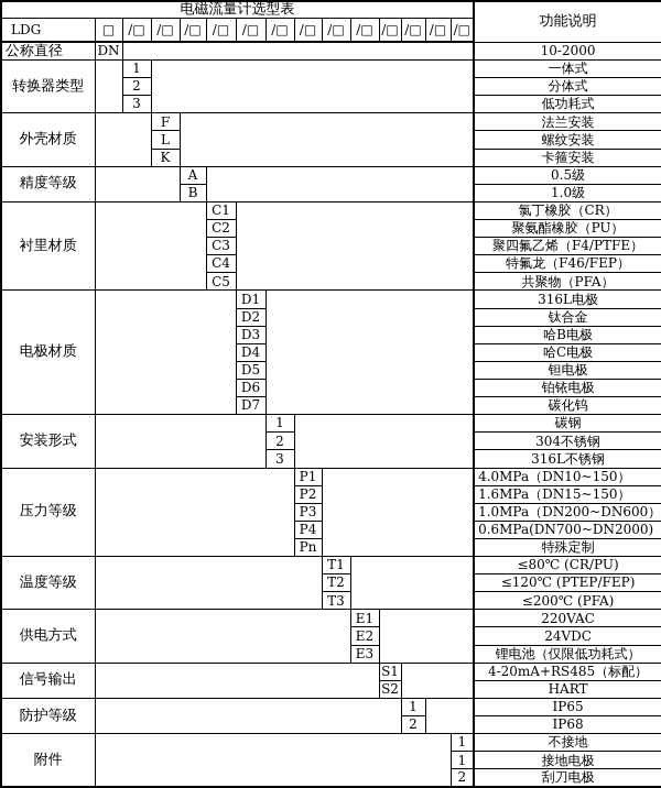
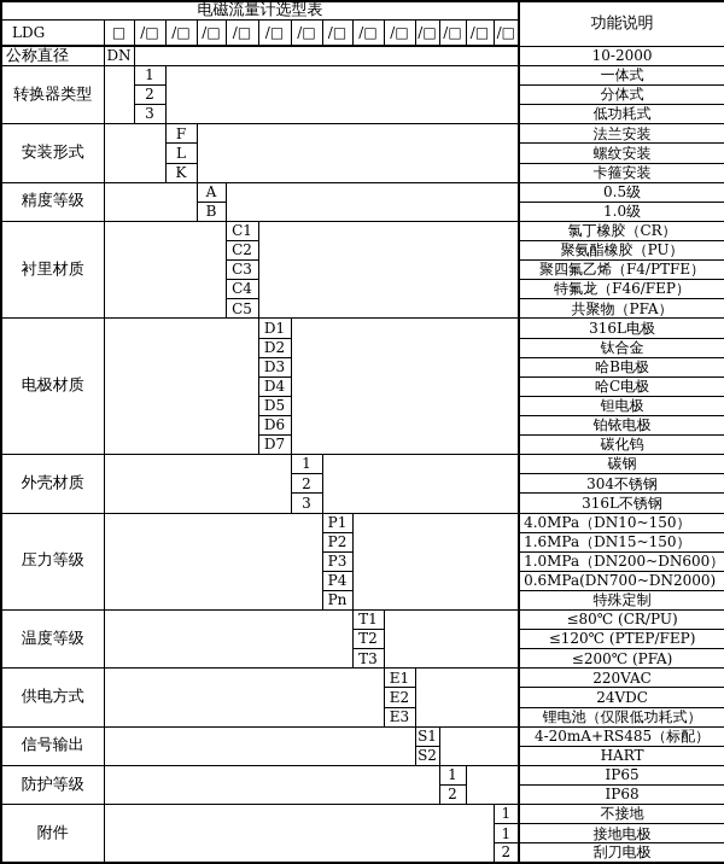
  电磁流量计选型表	功能说明
  LDG	□	/□	/□	/□	/□	/□	/□	/□	/□	/□	/□	/□	/□	/□
  公称直径	DN		10-2000
  转换器类型		1		一体式
  2	分体式
  3	低功耗式
- 外壳材质		F		法兰安装
+ 安装形式		F		法兰安装
  L	螺纹安装
  K	卡箍安装
  精度等级		A		0.5级
  B	1.0级
  衬里材质		C1		氯丁橡胶（CR）
  C2	聚氨酯橡胶（PU）
  C3	聚四氟乙烯（F4/PTFE）
  C4	特氟龙（F46/FEP）
  C5	共聚物（PFA）
  电极材质		D1		316L电极
  D2	钛合金
  D3	哈B电极
  D4	哈C电极
  D5	钽电极
  D6	铂铱电极
  D7	碳化钨
- 安装形式		1		碳钢
+ 外壳材质		1		碳钢
  2	304不锈钢
  3	316L不锈钢
  压力等级		P1		4.0MPa（DN10~150）
  P2	1.6MPa（DN15~150）
  P3	1.0MPa（DN200~DN600）
  P4	0.6MPa(DN700~DN2000)
  Pn	特殊定制
  温度等级		T1		≤80℃ (CR/PU)
  T2	≤120℃ (PTEP/FEP)
  T3	≤200℃ (PFA)
  供电方式		E1		220VAC
  E2	24VDC
  E3	锂电池（仅限低功耗式）
  信号输出		S1		4-20mA+RS485（标配）
  S2	HART
  防护等级		1		IP65
  2	IP68
  附件		1	不接地
  1	接地电极
  2	刮刀电极
